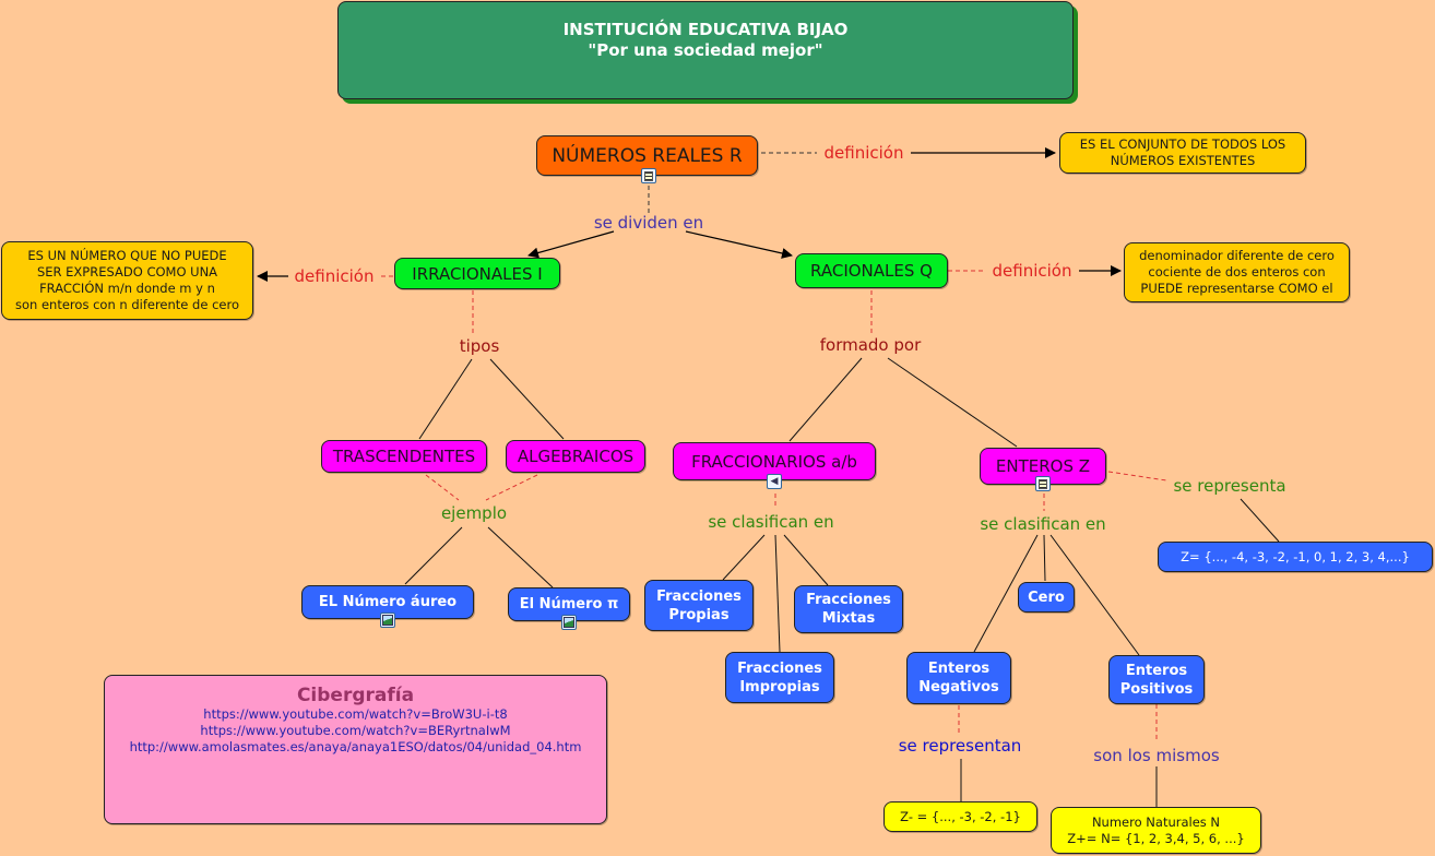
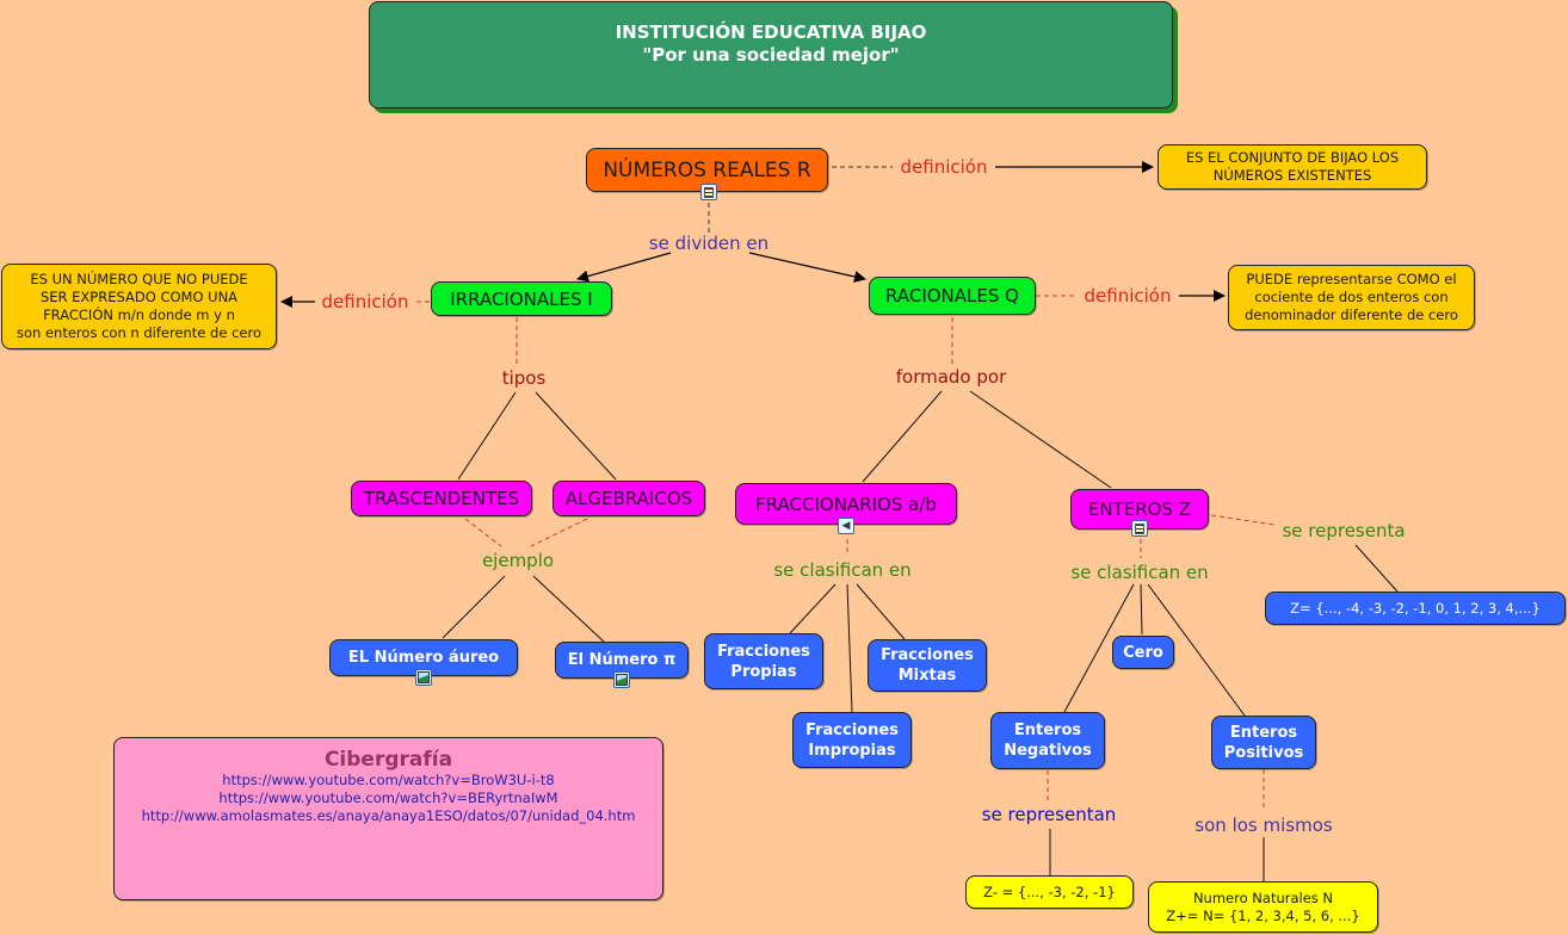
  INSTITUCIÓN EDUCATIVA BIJAO
  "Por una sociedad mejor"
  NÚMEROS REALES R
- ES EL CONJUNTO DE TODOS LOS
+ ES EL CONJUNTO DE BIJAO LOS
  NÚMEROS EXISTENTES
  IRRACIONALES I
  ES UN NÚMERO QUE NO PUEDE
  SER EXPRESADO COMO UNA
  FRACCIÓN m/n donde m y n
  son enteros con n diferente de cero
  RACIONALES Q
- denominador diferente de cero
+ PUEDE representarse COMO el
  cociente de dos enteros con
- PUEDE representarse COMO el
+ denominador diferente de cero
  TRASCENDENTES
  ALGEBRAICOS
  EL Número áureo
  El Número π
  FRACCIONARIOS a/b
  ENTEROS Z
  Fracciones
  Propias
  Fracciones
  Mixtas
  Fracciones
  Impropias
  Z= {..., -4, -3, -2, -1, 0, 1, 2, 3, 4,...}
  Cero
  Enteros
  Negativos
  Enteros
  Positivos
  Z- = {..., -3, -2, -1}
  Numero Naturales N
  Z+= N= {1, 2, 3,4, 5, 6, ...}
  definición
  se dividen en
  definición
  definición
  tipos
  formado por
  ejemplo
  se clasifican en
  se clasifican en
  se representa
  se representan
  son los mismos
  Cibergrafía
  https://www.youtube.com/watch?v=BroW3U-i-t8
  https://www.youtube.com/watch?v=BERyrtnaIwM
- http://www.amolasmates.es/anaya/anaya1ESO/datos/04/unidad_04.htm
+ http://www.amolasmates.es/anaya/anaya1ESO/datos/07/unidad_04.htm
